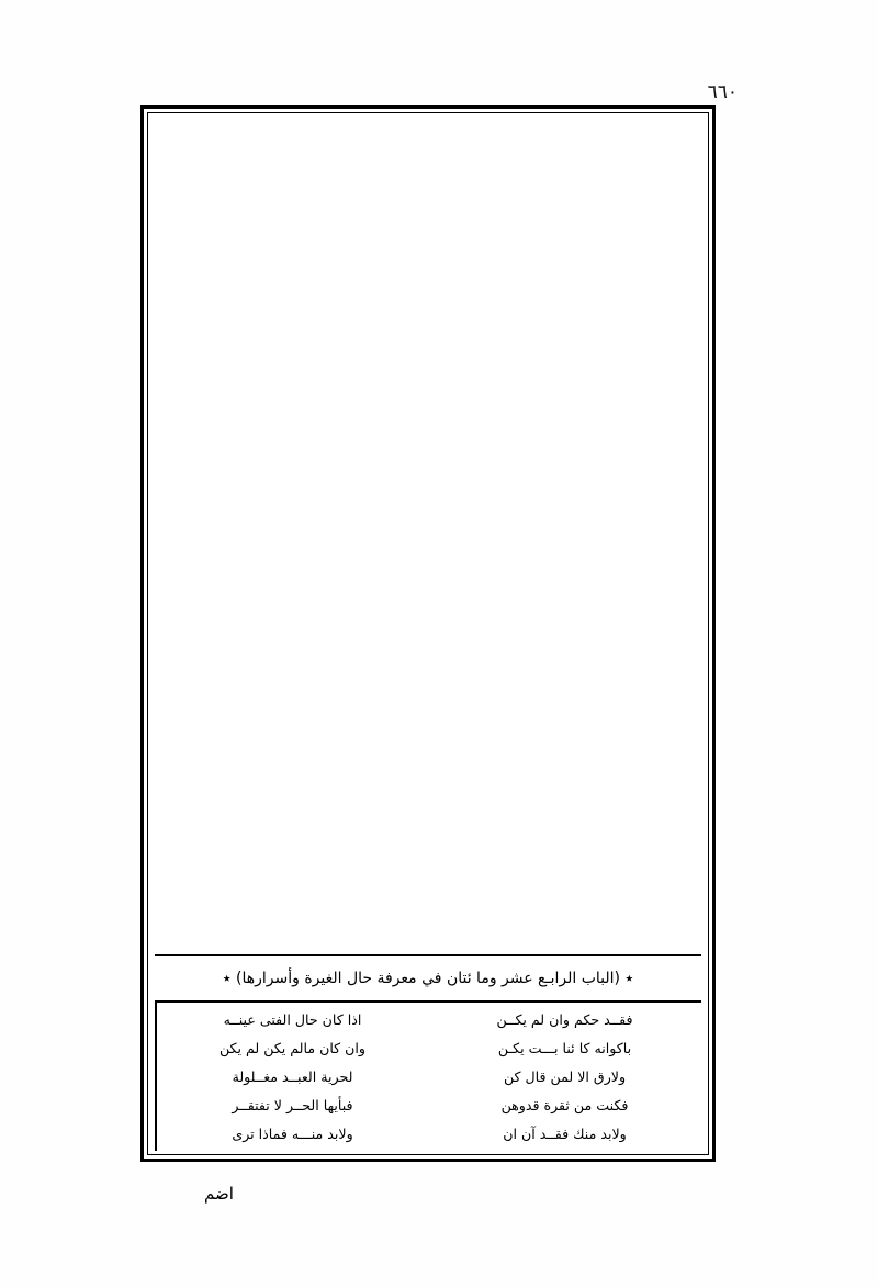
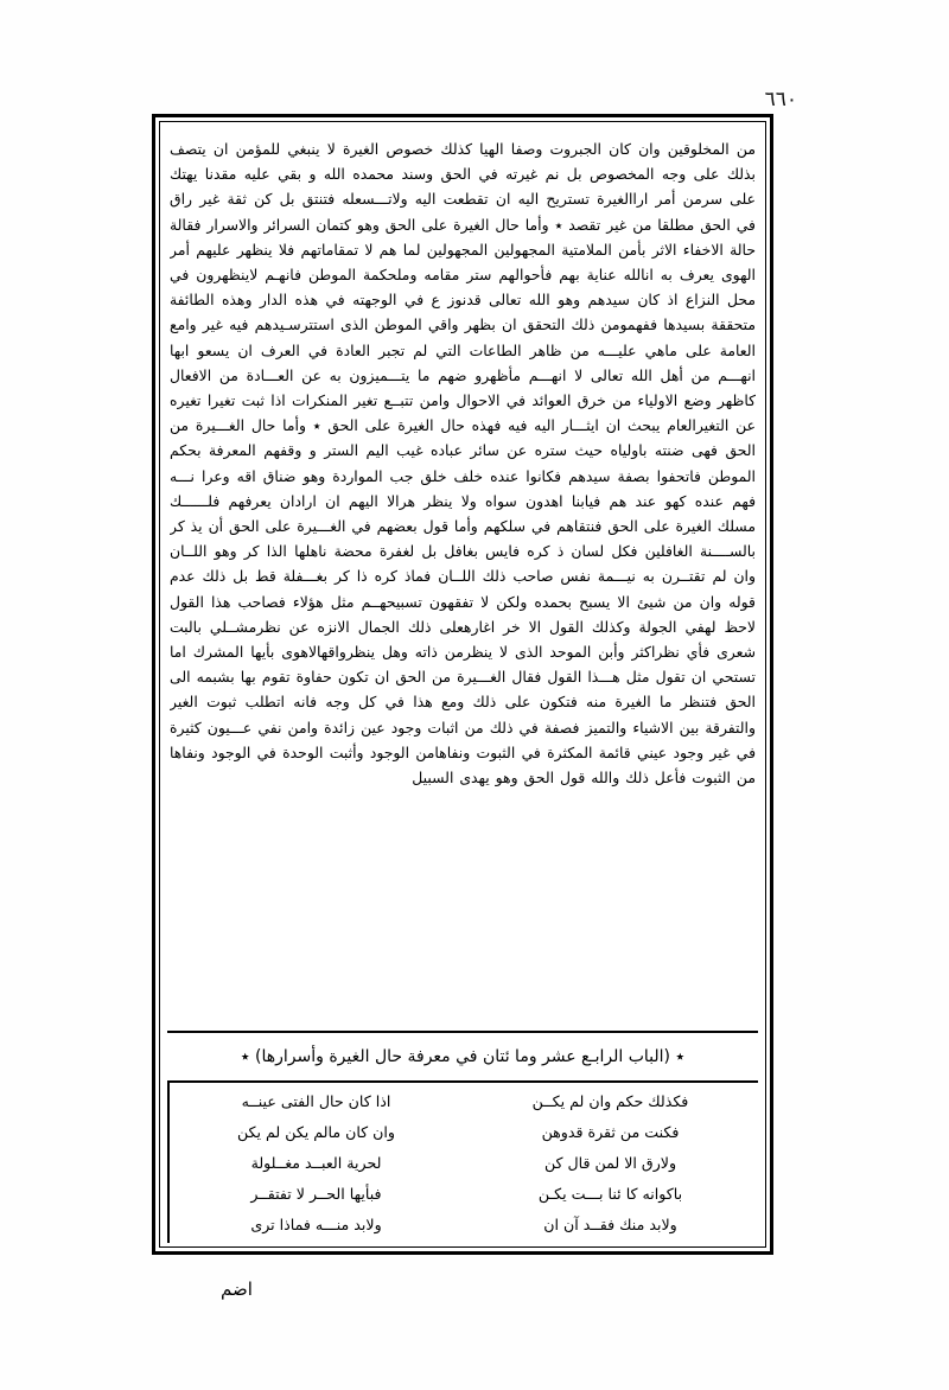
  ٦٦٠
+ من المخلوقين وان كان الجبروت وصفا الهيا كذلك خصوص الغيرة لا ينبغي للمؤمن ان يتصف بذلك على وجه المخصوص بل نم غيرته في الحق وسند محمده الله و بقي عليه مقدنا يهتك على سرمن أمر اراالغيرة تستريح اليه ان تقطعت اليه ولاتـــسعله فتنتق بل كن ثقة غير راق في الحق مطلقا من غير تقصد ٭ وأما حال الغيرة على الحق وهو كتمان السرائر والاسرار فقالة حالة الاخفاء الاثر بأمن الملامتية المجهولين المجهولين لما هم لا تمقاماتهم فلا ينظهر عليهم أمر الهوى يعرف به انالله عناية بهم فأحوالهم ستر مقامه وملحكمة الموطن فانهـم لاينظهرون في محل النزاع اذ كان سيدهم وهو الله تعالى قدنوز ع في الوجهته في هذه الدار وهذه الطائفة متحققة بسيدها ففهمومن ذلك التحقق ان بظهر واقي الموطن الذى استترسـيدهم فيه غير وامع العامة على ماهي عليـــه من ظاهر الطاعات التي لم تجبر العادة في العرف ان يسعو ابها انهـــم من أهل الله تعالى لا انهـــم مأظهرو ضهم ما يتـــميزون به عن العـــادة من الافعال كاظهر وضع الاولياء من خرق العوائد في الاحوال وامن تتبــع تغير المنكرات اذا ثبت تغيرا تغيره عن التغيرالعام يبحث ان ايثـــار اليه فيه فهذه حال الغيرة على الحق ٭ وأما حال الغـــيرة من الحق فهى ضنته باولياه حيث ستره عن سائر عباده غيب اليم الستر و وقفهم المعرفة بحكم الموطن فاتحفوا بصفة سيدهم فكانوا عنده خلف خلق جب المواردة وهو ضناق اقه وعرا نـــه فهم عنده كهو عند هم فيابنا اهدون سواه ولا ينظر هرالا اليهم ان ارادان يعرفهم فلــــــك مسلك الغيرة على الحق فنتقاهم في سلكهم وأما قول بعضهم في الغـــيرة على الحق أن يذ كر بالســــنة الغافلين فكل لسان ذ كره فايس بغافل بل لغفرة محضة ناهلها الذا كر وهو اللــان وان لم تقتــرن به نيـــمة نفس صاحب ذلك اللــان فماذ كره ذا كر بغـــفلة قط بل ذلك عدم قوله وان من شيئ الا يسبح بحمده ولكن لا تفقهون تسبيحهــم مثل هؤلاء فصاحب هذا القول لاحظ لهفي الجولة وكذلك القول الا خر اغارهعلى ذلك الجمال الانزه عن نظرمشــلي بالبت شعرى فأي نظراكثر وأبن الموحد الذى لا ينظرمن ذاته وهل ينظرواقهالاهوى بأيها المشرك اما تستحي ان تقول مثل هـــذا القول فقال الغـــيرة من الحق ان تكون حفاوة تقوم بها بشبمه الى الحق فتنظر ما الغيرة منه فتكون على ذلك ومع هذا في كل وجه فانه اتطلب ثبوت الغير والتفرقة بين الاشياء والتميز فصفة في ذلك من اثبات وجود عين زائدة وامن نفي عـــيون كثيرة في غير وجود عيني قائمة المكثرة في الثبوت ونفاهامن الوجود وأثبت الوحدة في الوجود ونفاها من الثبوت فأعل ذلك والله قول الحق وهو يهدى السبيل
  ٭ (الباب الرابـع عشر وما ئتان في معرفة حال الغيرة وأسرارها) ٭
  اذا كان حال الفتى عينــه
  وان كان مالم يكن لم يكن
  لحرية العبــد مغــلولة
  فبأيها الحــر لا تفتقــر
  ولابد منـــه فماذا ترى
- فقــد حكم وان لم يكــن
+ فكذلك حكم وان لم يكــن
- باكوانه كا ئنا بـــت يكـن
+ فكنت من ثقرة قدوهن
  ولارق الا لمن قال كن
- فكنت من ثقرة قدوهن
+ باكوانه كا ئنا بـــت يكـن
  ولابد منك فقــد آن ان
  اضم
